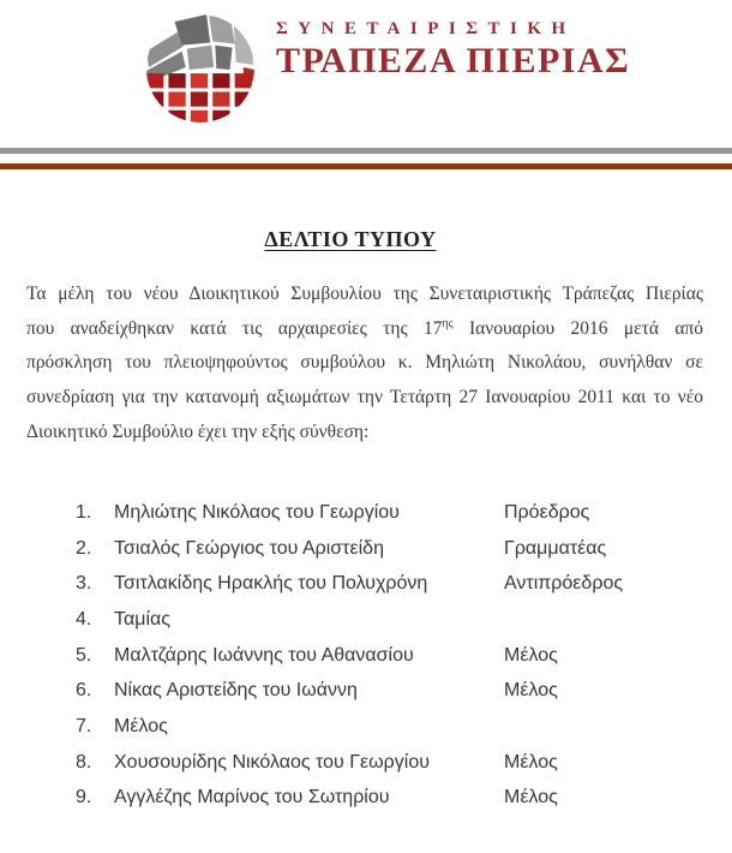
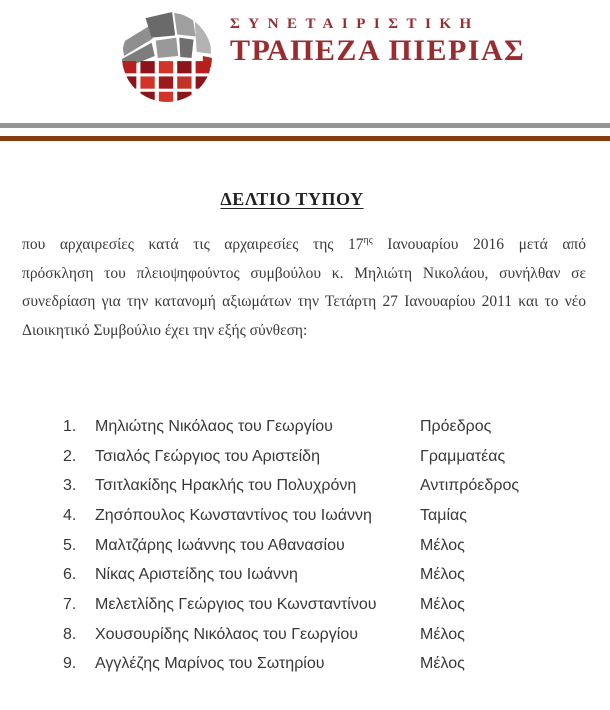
  ΣΥΝΕΤΑΙΡΙΣΤΙΚΗ
  ΤΡΑΠΕΖΑ ΠΙΕΡΙΑΣ
  ΔΕΛΤΙΟ ΤΥΠΟΥ
- Τα μέλη του νέου Διοικητικού Συμβουλίου της Συνεταιριστικής Τράπεζας Πιερίας
- που αναδείχθηκαν κατά τις αρχαιρεσίες της 17ης Ιανουαρίου 2016 μετά από
+ που αρχαιρεσίες κατά τις αρχαιρεσίες της 17ης Ιανουαρίου 2016 μετά από
  πρόσκληση του πλειοψηφούντος συμβούλου κ. Μηλιώτη Νικολάου, συνήλθαν σε
  συνεδρίαση για την κατανομή αξιωμάτων την Τετάρτη 27 Ιανουαρίου 2011 και το νέο
  Διοικητικό Συμβούλιο έχει την εξής σύνθεση:
  1.
  Μηλιώτης Νικόλαος του Γεωργίου
  Πρόεδρος
  2.
  Τσιαλός Γεώργιος του Αριστείδη
  Γραμματέας
  3.
  Τσιτλακίδης Ηρακλής του Πολυχρόνη
  Αντιπρόεδρος
  4.
+ Ζησόπουλος Κωνσταντίνος του Ιωάννη
  Ταμίας
  5.
  Μαλτζάρης Ιωάννης του Αθανασίου
  Μέλος
  6.
  Νίκας Αριστείδης του Ιωάννη
  Μέλος
  7.
+ Μελετλίδης Γεώργιος του Κωνσταντίνου
  Μέλος
  8.
  Χουσουρίδης Νικόλαος του Γεωργίου
  Μέλος
  9.
  Αγγλέζης Μαρίνος του Σωτηρίου
  Μέλος
